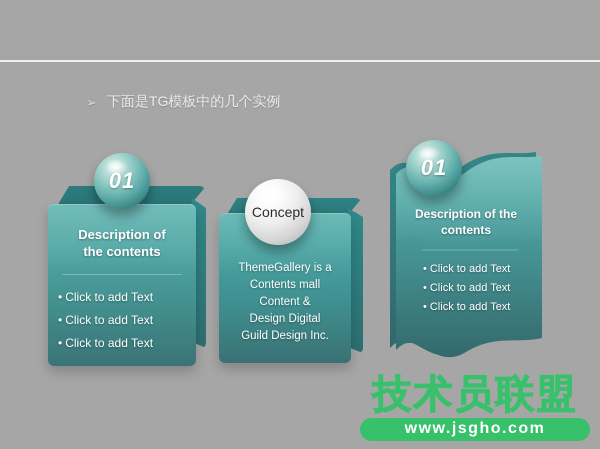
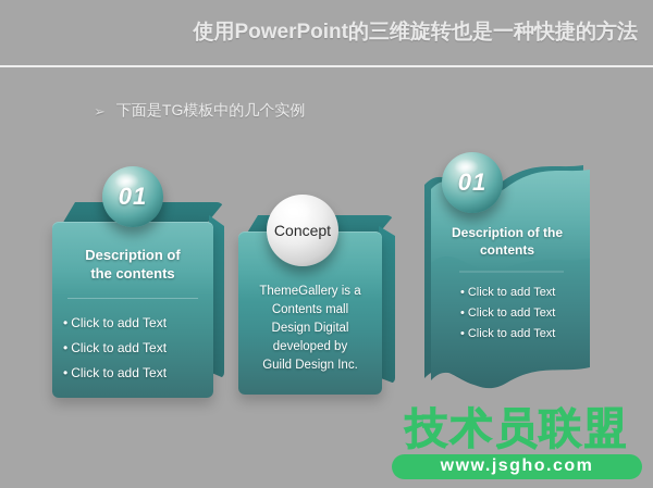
+ 使用PowerPoint的三维旋转也是一种快捷的方法
  ➢
  下面是TG模板中的几个实例
  Description of
  the contents
  Click to add Text
  Click to add Text
  Click to add Text
  01
  ThemeGallery is a
  Contents mall
- Content &
  Design Digital
+ developed by
  Guild Design Inc.
  Concept
  Description of the
  contents
  Click to add Text
  Click to add Text
  Click to add Text
  01
  技术员联盟
  www.jsgho.com
